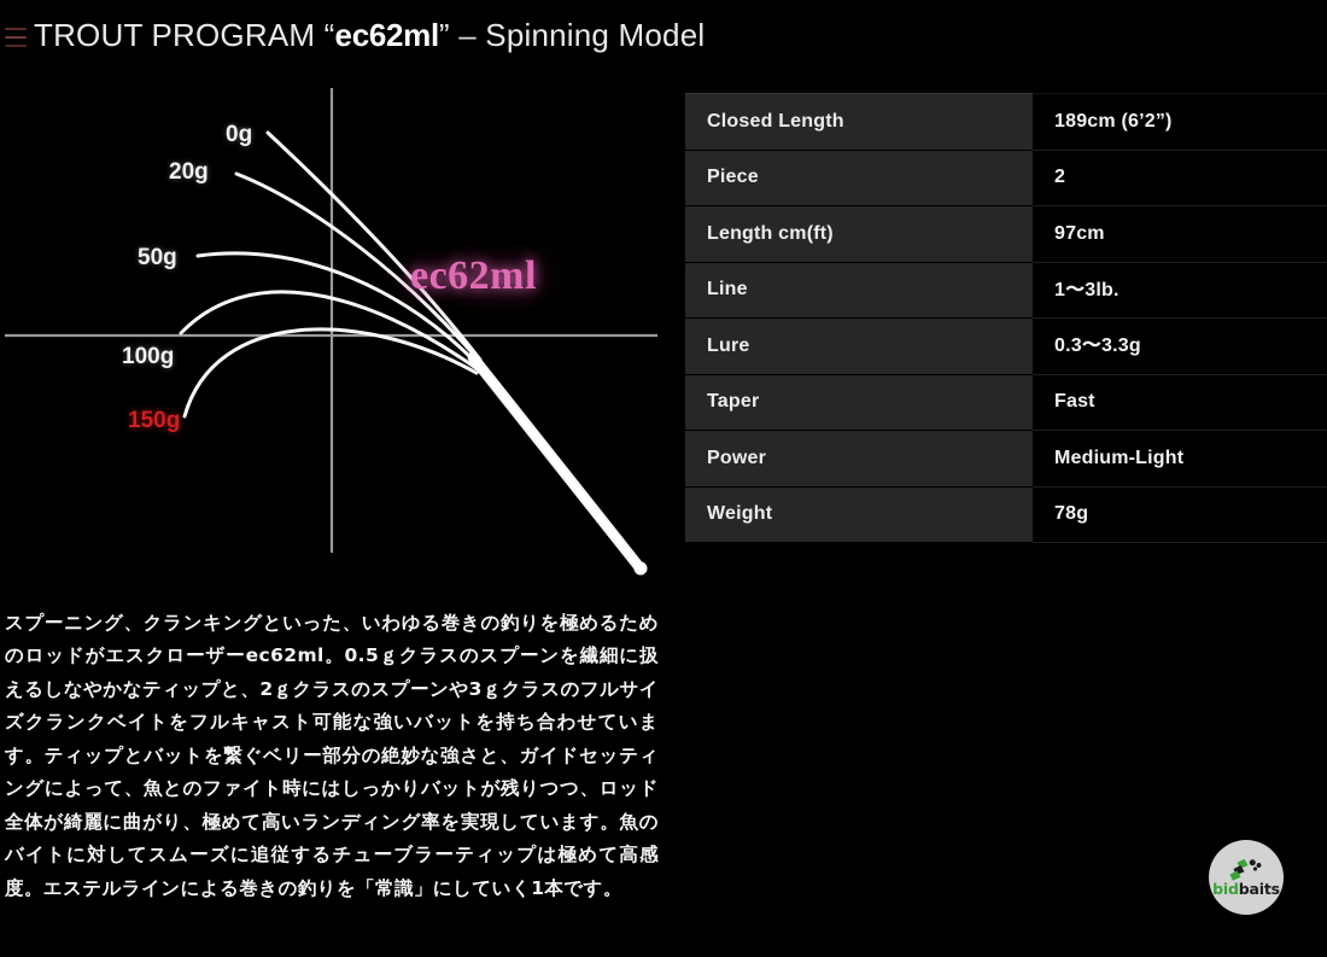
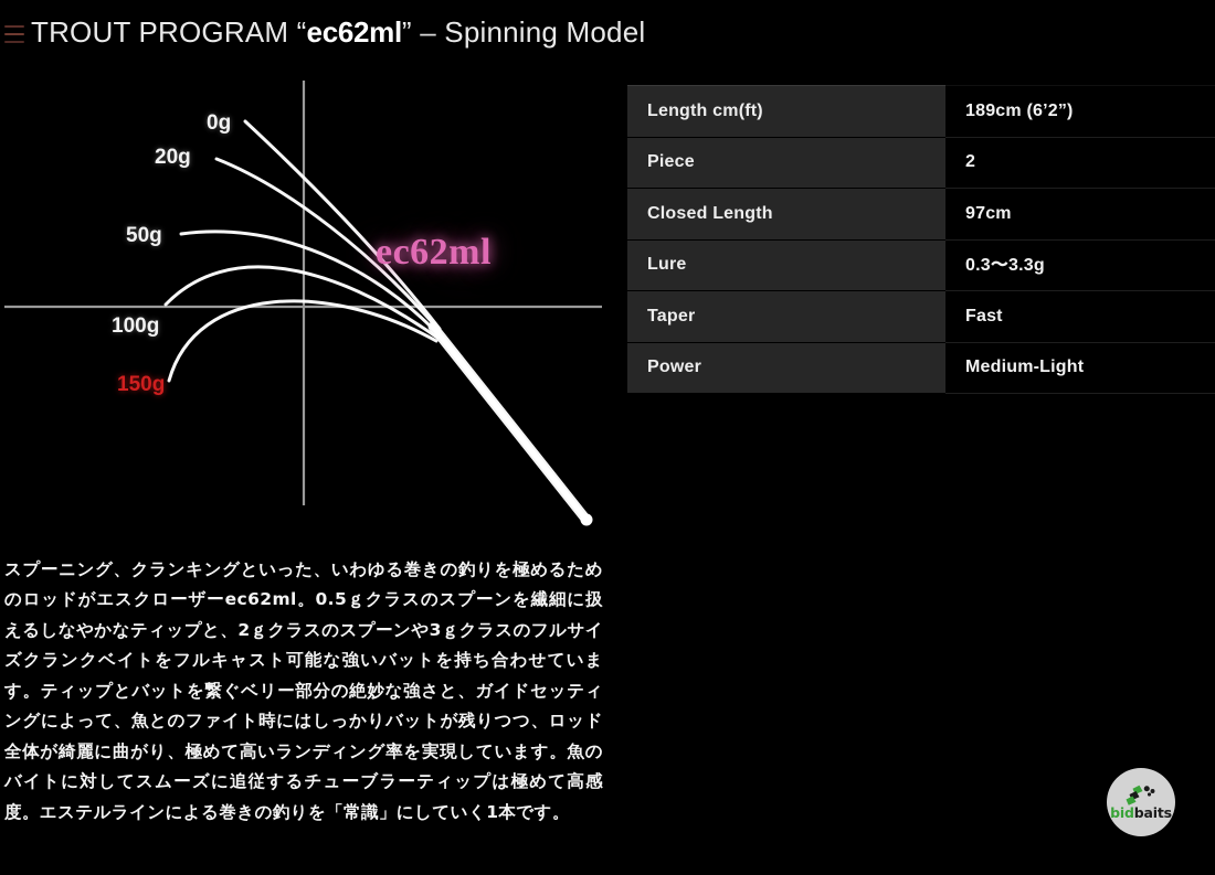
  TROUT PROGRAM “ec62ml” – Spinning Model
  ec62ml
  0g
  20g
  50g
  100g
  150g
  スプーニング、クランキングといった、いわゆる巻きの釣りを極めるためのロッドがエスクローザーec62ml。0.5ｇクラスのスプーンを繊細に扱えるしなやかなティップと、2ｇクラスのスプーンや3ｇクラスのフルサイズクランクベイトをフルキャスト可能な強いバットを持ち合わせています。ティップとバットを繋ぐベリー部分の絶妙な強さと、ガイドセッティングによって、魚とのファイト時にはしっかりバットが残りつつ、ロッド全体が綺麗に曲がり、極めて高いランディング率を実現しています。魚のバイトに対してスムーズに追従するチューブラーティップは極めて高感度。エステルラインによる巻きの釣りを「常識」にしていく1本です。
- Closed Length	189cm (6’2”)
+ Length cm(ft)	189cm (6’2”)
  Piece	2
- Length cm(ft)	97cm
+ Closed Length	97cm
- Line	1〜3lb.
  Lure	0.3〜3.3g
  Taper	Fast
  Power	Medium-Light
- Weight	78g
  bidbaits
